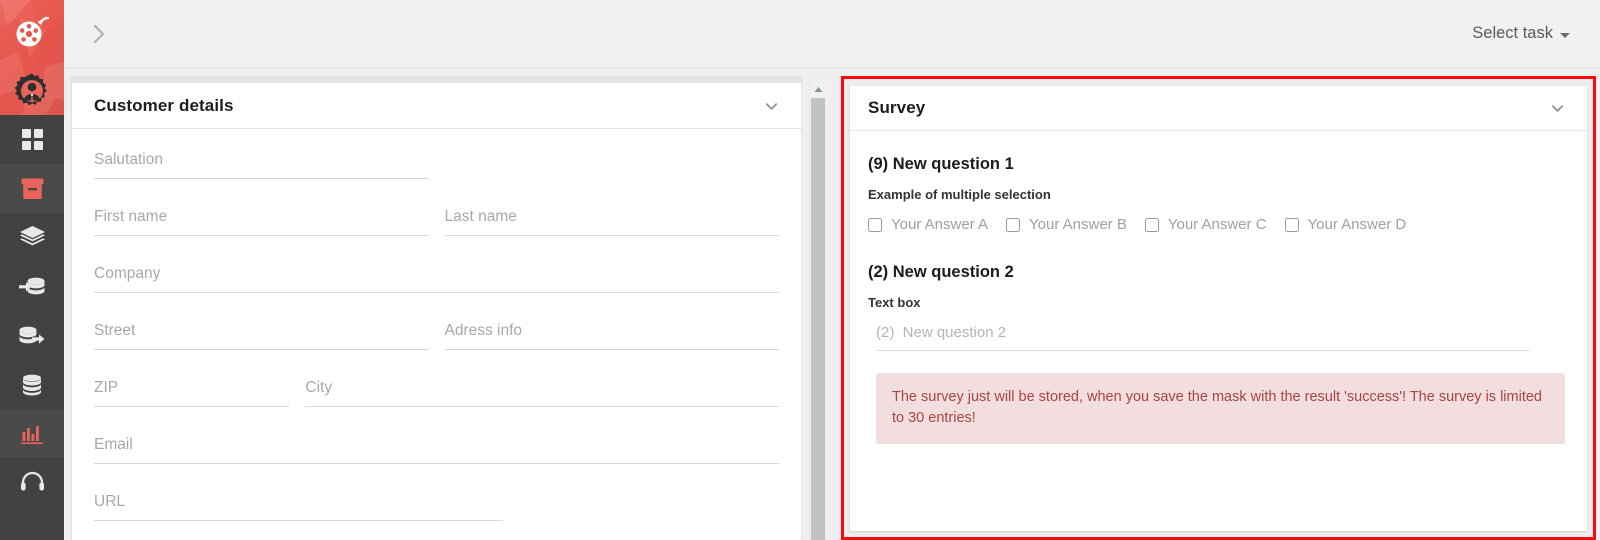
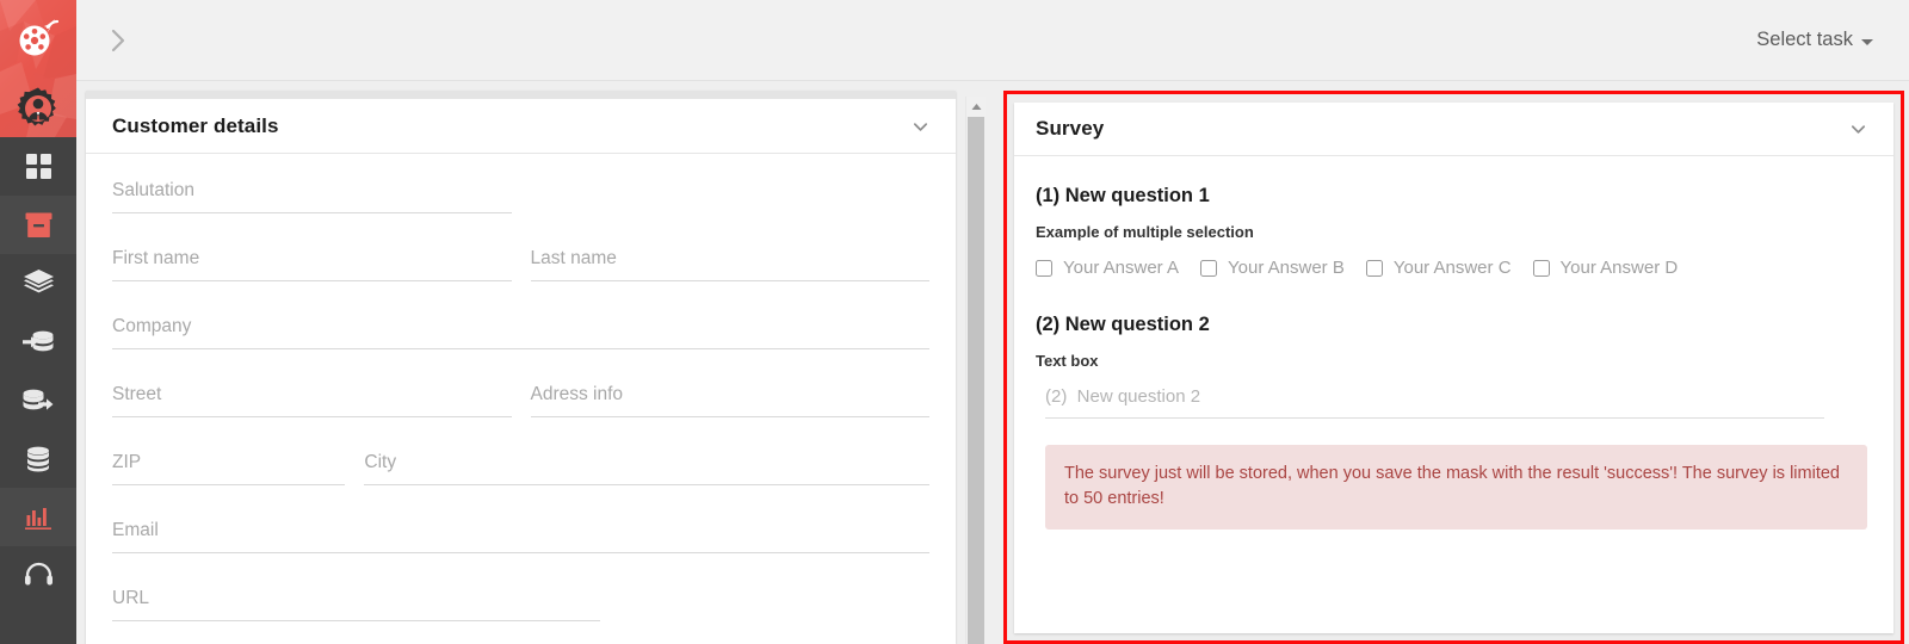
  Select task
  Customer details
  Salutation
  First name
  Last name
  Company
  Street
  Adress info
  ZIP
  City
  Email
  URL
  Survey
- (9) New question 1
+ (1) New question 1
  Example of multiple selection
  Your Answer A
  Your Answer B
  Your Answer C
  Your Answer D
  (2) New question 2
  Text box
  (2) New question 2
- The survey just will be stored, when you save the mask with the result 'success'! The survey is limited to 30 entries!
+ The survey just will be stored, when you save the mask with the result 'success'! The survey is limited to 50 entries!
